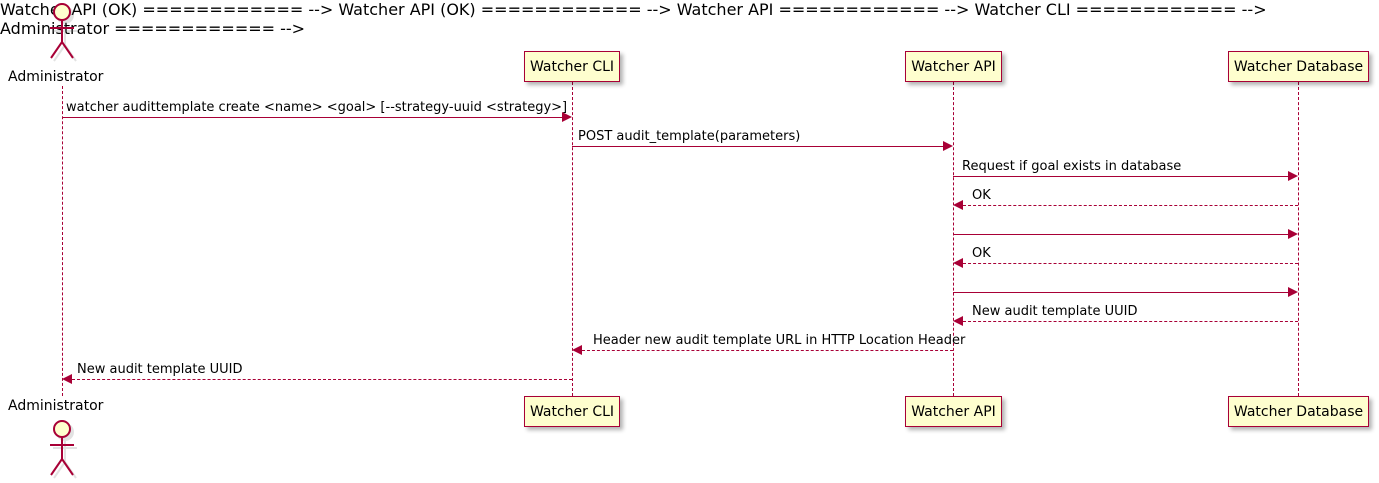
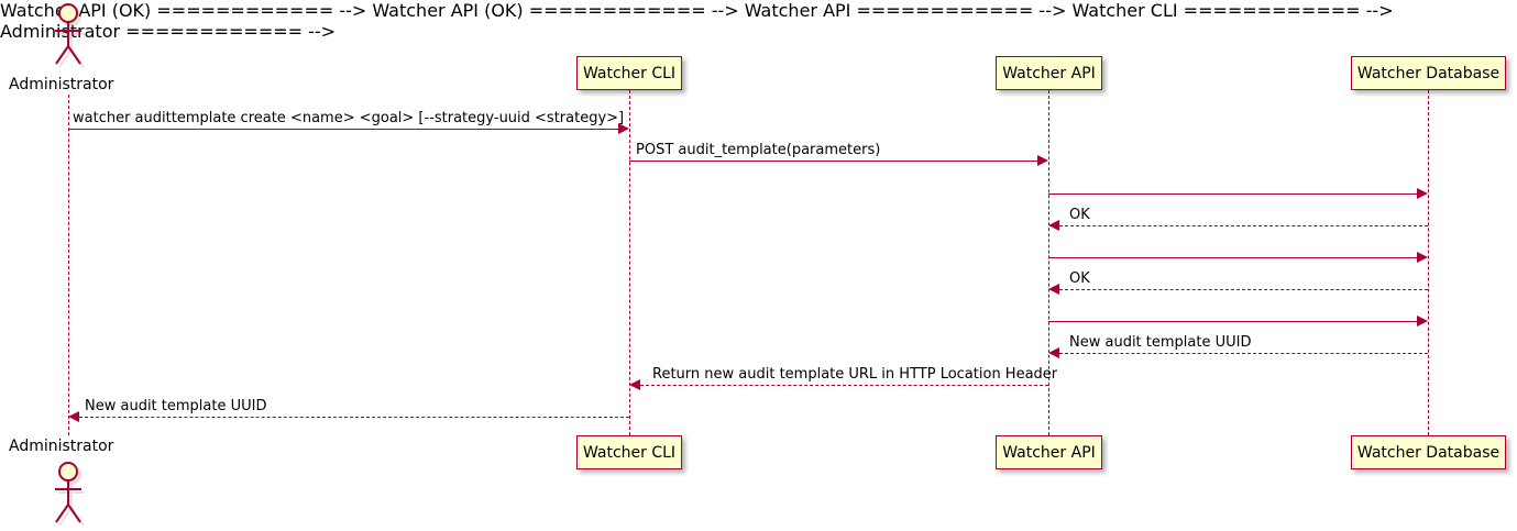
  Administrator
  Watcher CLI
  Watcher API
  Watcher Database
  watcher audittemplate create <name> <goal> [--strategy-uuid <strategy>]
  POST audit_template(parameters)
- Request if goal exists in database
  Watcher API (OK) ============ -->
  OK
  Watcher API (OK) ============ -->
  OK
  Watcher API ============ -->
  New audit template UUID
  Watcher CLI ============ -->
- Header new audit template URL in HTTP Location Header
+ Return new audit template URL in HTTP Location Header
  Administrator ============ -->
  New audit template UUID
  Administrator
  Watcher CLI
  Watcher API
  Watcher Database
